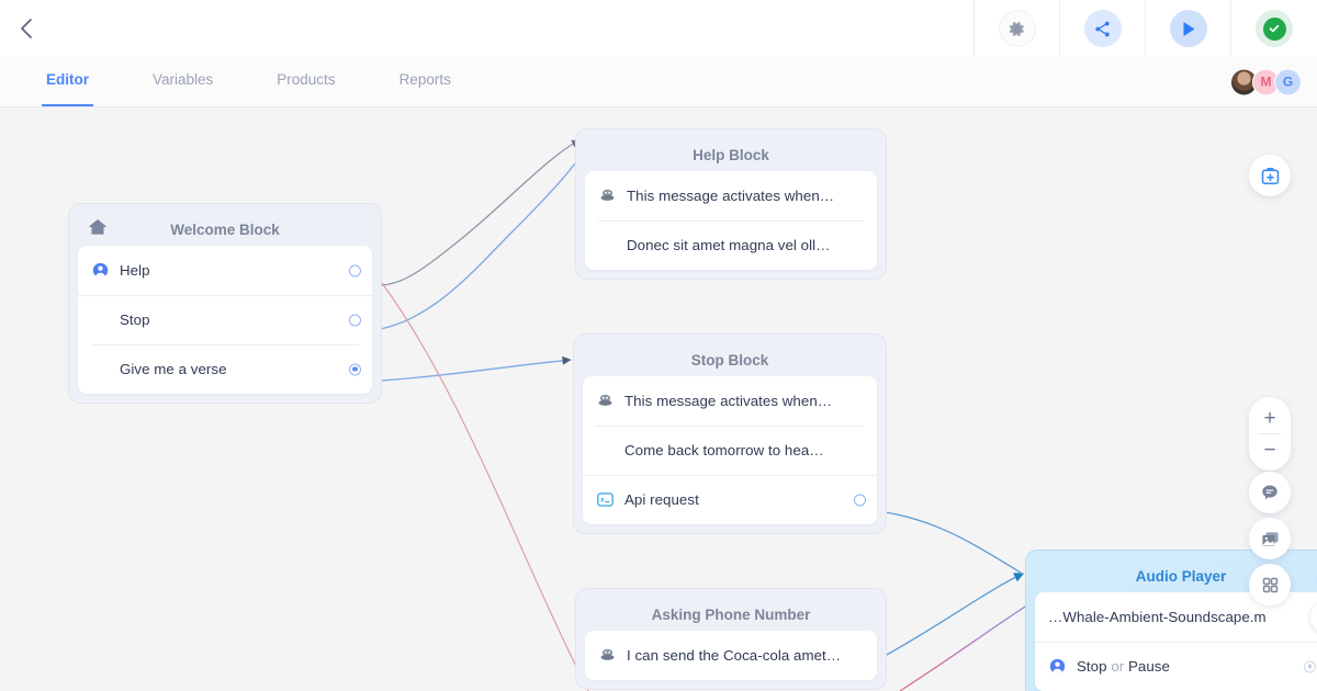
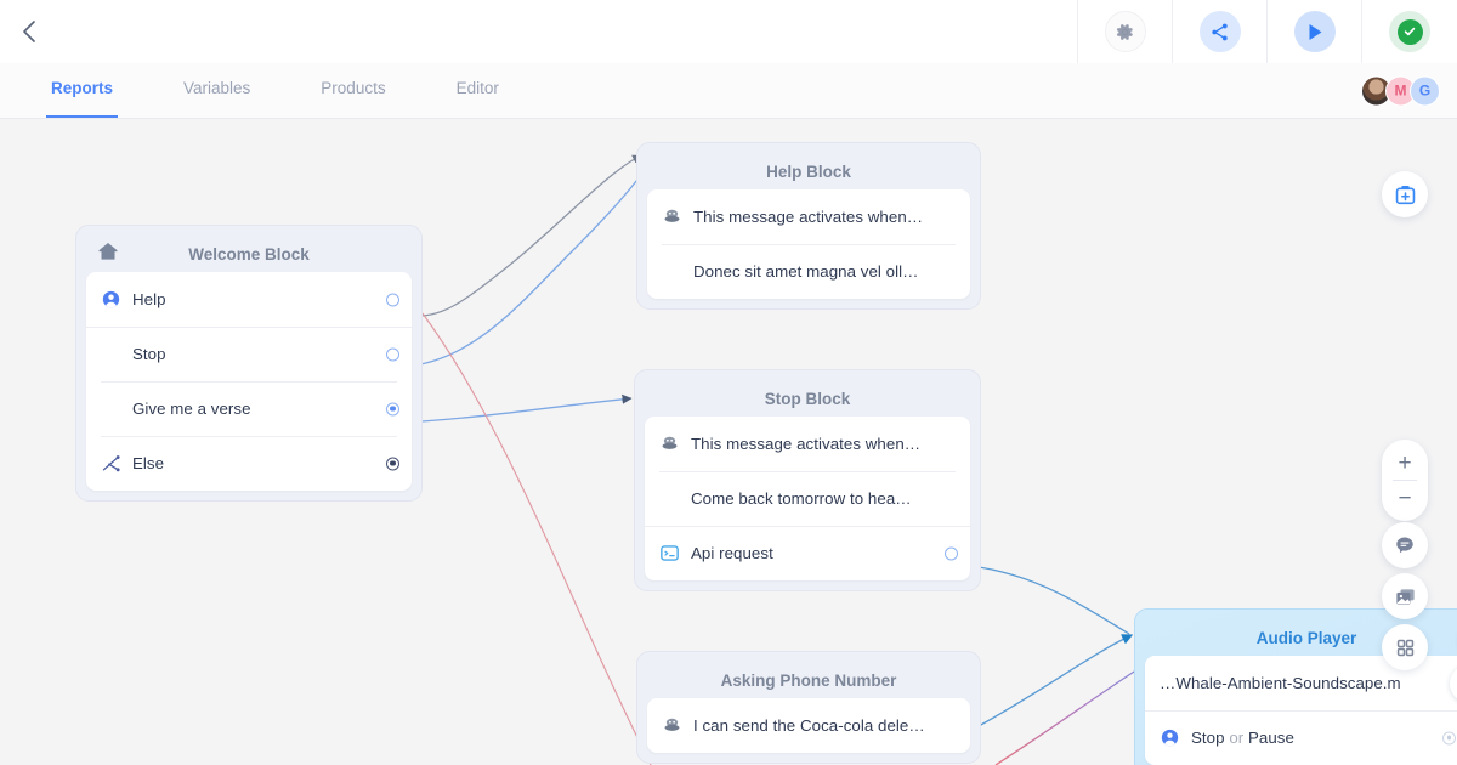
- Editor
+ Reports
  Variables
  Products
- Reports
+ Editor
  M
  G
  Welcome Block
  Help
  Stop
  Give me a verse
+ Else
  Help Block
  This message activates when…
  Donec sit amet magna vel oll…
  Stop Block
  This message activates when…
  Come back tomorrow to hea…
  Api request
  Asking Phone Number
- I can send the Coca-cola amet…
+ I can send the Coca-cola dele…
  Audio Player
  …Whale-Ambient-Soundscape.m
  Stop or Pause
  +
  −
